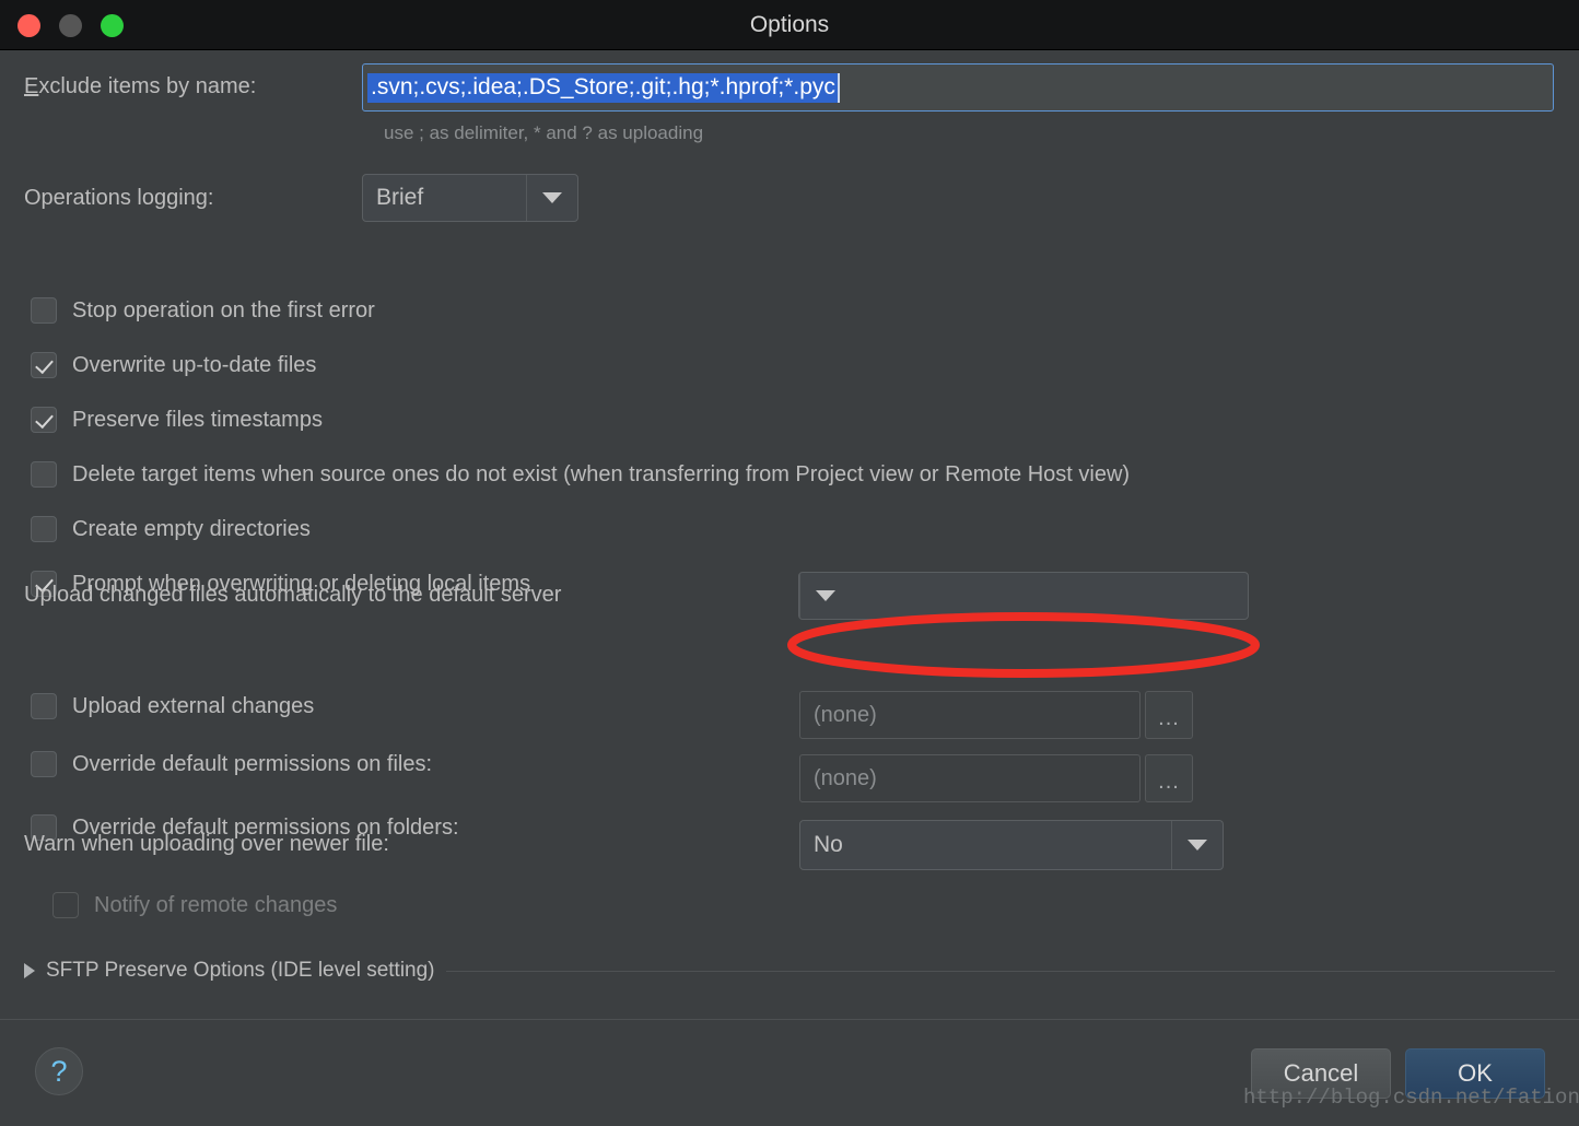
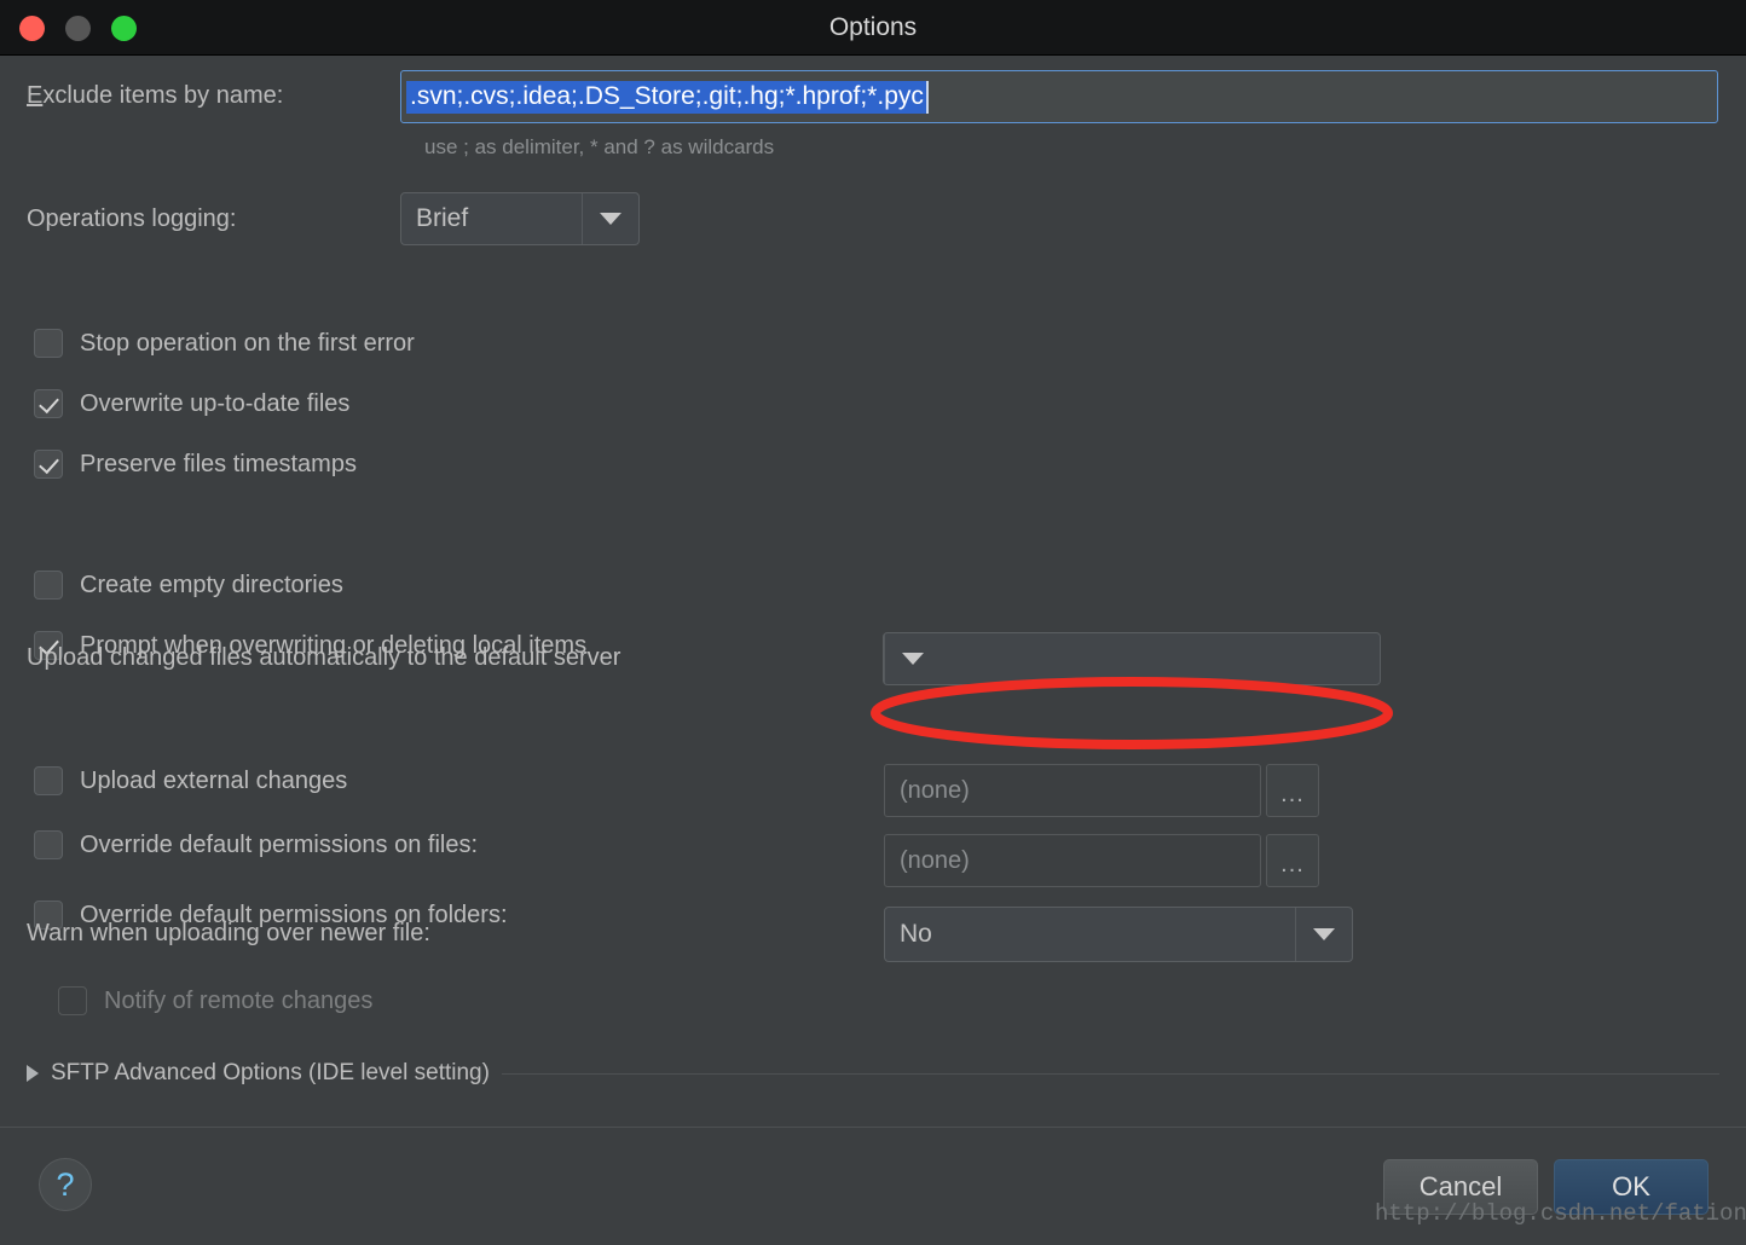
  Options
  Exclude items by name:
  .svn;.cvs;.idea;.DS_Store;.git;.hg;*.hprof;*.pyc
- use ; as delimiter, * and ? as uploading
+ use ; as delimiter, * and ? as wildcards
  Operations logging:
  Brief
  Stop operation on the first error
  Overwrite up-to-date files
  Preserve files timestamps
- Delete target items when source ones do not exist (when transferring from Project view or Remote Host view)
  Create empty directories
  Prompt when overwriting or deleting local items
  Upload changed files automatically to the default server
  Upload external changes
  Override default permissions on files:
  (none)
  ...
  Override default permissions on folders:
  (none)
  ...
  Warn when uploading over newer file:
  No
  Notify of remote changes
- SFTP Preserve Options (IDE level setting)
+ SFTP Advanced Options (IDE level setting)
  ?
  Cancel
  OK
  http://blog.csdn.net/fation
